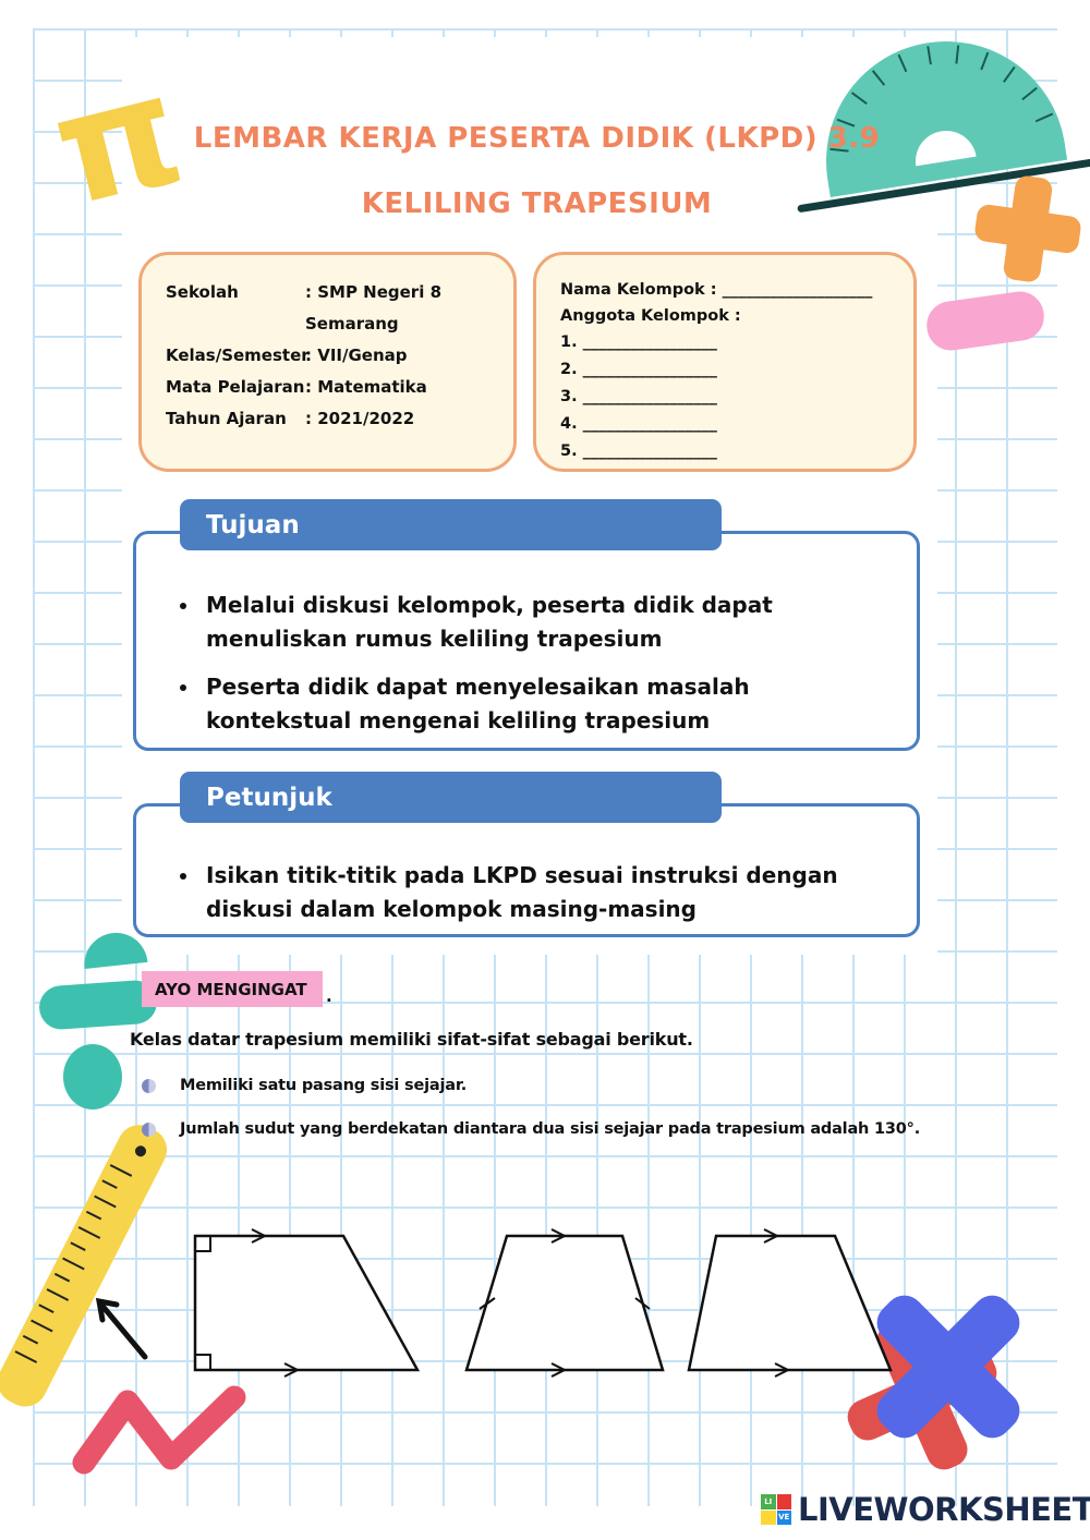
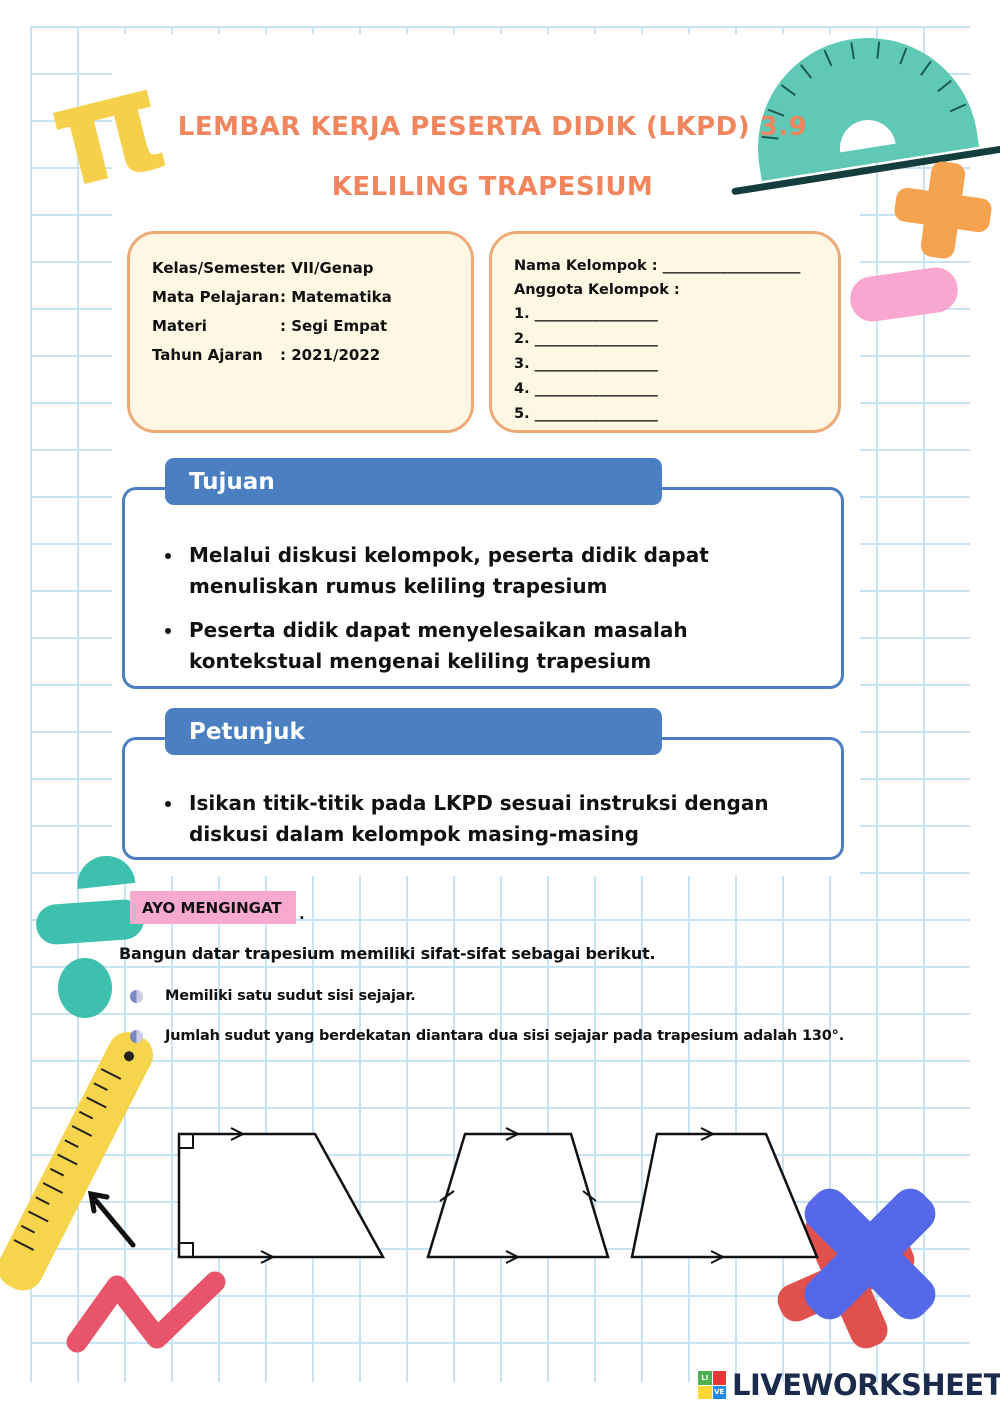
  LEMBAR KERJA PESERTA DIDIK (LKPD) 3.9
  KELILING TRAPESIUM
- Sekolah
- : SMP Negeri 8 Semarang
  Kelas/Semester
  : VII/Genap
  Mata Pelajaran
  : Matematika
+ Materi
+ : Segi Empat
  Tahun Ajaran
  : 2021/2022
  Nama Kelompok : ___________________
  Anggota Kelompok :
  1. _________________
  2. _________________
  3. _________________
  4. _________________
  5. _________________
  Tujuan
  Melalui diskusi kelompok, peserta didik dapat menuliskan rumus keliling trapesium
  Peserta didik dapat menyelesaikan masalah kontekstual mengenai keliling trapesium
  Petunjuk
  Isikan titik-titik pada LKPD sesuai instruksi dengan diskusi dalam kelompok masing-masing
  AYO MENGINGAT
  .
- Kelas datar trapesium memiliki sifat-sifat sebagai berikut.
+ Bangun datar trapesium memiliki sifat-sifat sebagai berikut.
- Memiliki satu pasang sisi sejajar.
+ Memiliki satu sudut sisi sejajar.
  Jumlah sudut yang berdekatan diantara dua sisi sejajar pada trapesium adalah 130°.
  LI
  VE
  LIVEWORKSHEET
